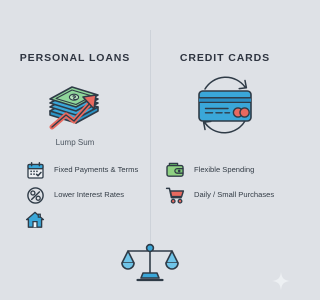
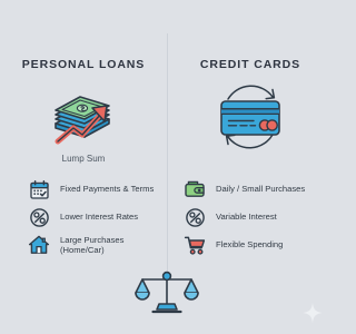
  PERSONAL LOANS
  Lump Sum
  Fixed Payments & Terms
  Lower Interest Rates
+ Large Purchases
+ (Home/Car)
  CREDIT CARDS
- Flexible Spending
+ Daily / Small Purchases
+ Variable Interest
- Daily / Small Purchases
+ Flexible Spending
